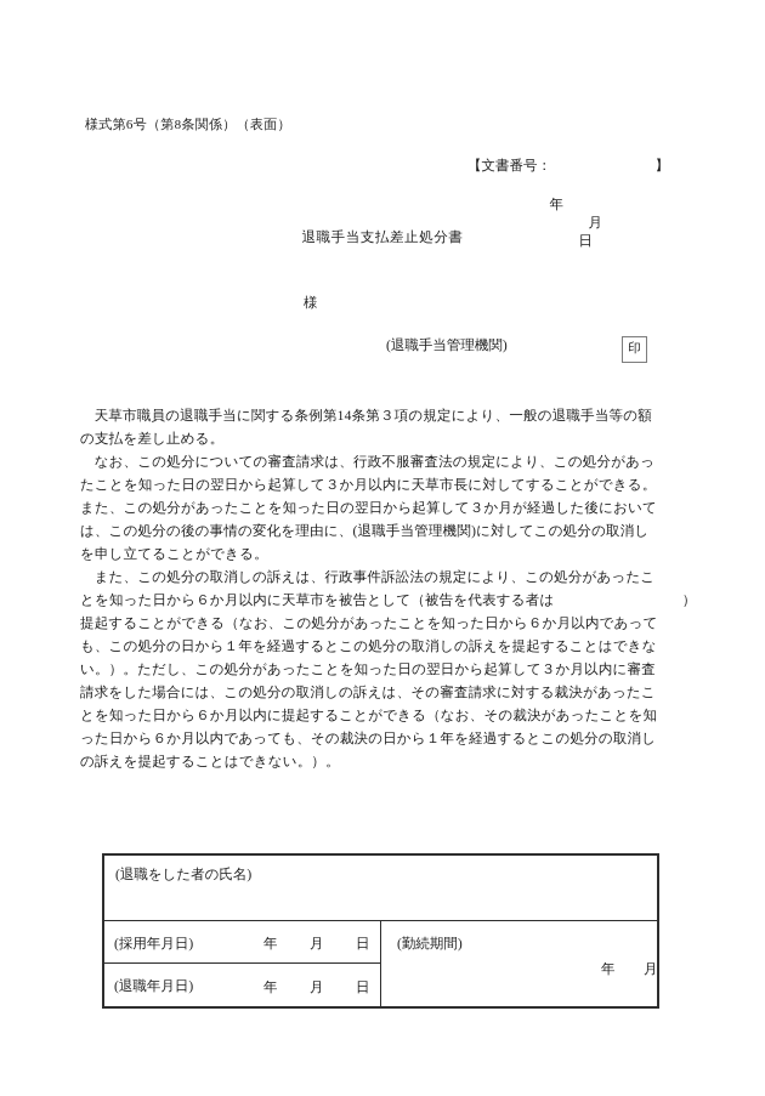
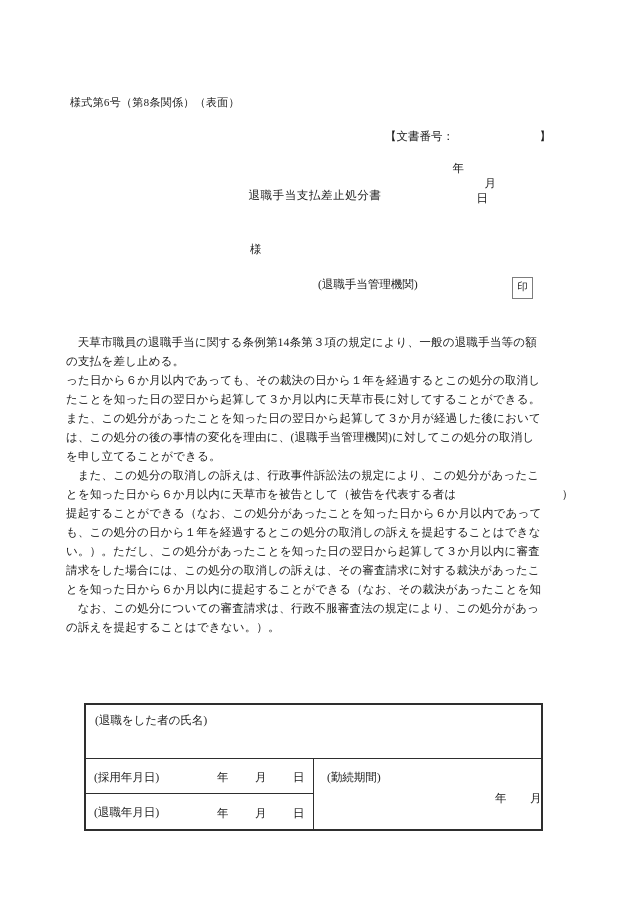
  様式第6号（第8条関係）（表面）
  【文書番号：
  】
  年 月 日
  退職手当支払差止処分書
  様
  (退職手当管理機関)
  印
  天草市職員の退職手当に関する条例第14条第３項の規定により、一般の退職手当等の額
  の支払を差し止める。
- なお、この処分についての審査請求は、行政不服審査法の規定により、この処分があっ
+ った日から６か月以内であっても、その裁決の日から１年を経過するとこの処分の取消し
  たことを知った日の翌日から起算して３か月以内に天草市長に対してすることができる。
  また、この処分があったことを知った日の翌日から起算して３か月が経過した後において
  は、この処分の後の事情の変化を理由に、(退職手当管理機関)に対してこの処分の取消し
  を申し立てることができる。
  また、この処分の取消しの訴えは、行政事件訴訟法の規定により、この処分があったこ
  とを知った日から６か月以内に天草市を被告として（被告を代表する者は ）
  提起することができる（なお、この処分があったことを知った日から６か月以内であって
  も、この処分の日から１年を経過するとこの処分の取消しの訴えを提起することはできな
  い。）。ただし、この処分があったことを知った日の翌日から起算して３か月以内に審査
  請求をした場合には、この処分の取消しの訴えは、その審査請求に対する裁決があったこ
  とを知った日から６か月以内に提起することができる（なお、その裁決があったことを知
- った日から６か月以内であっても、その裁決の日から１年を経過するとこの処分の取消し
+ なお、この処分についての審査請求は、行政不服審査法の規定により、この処分があっ
  の訴えを提起することはできない。）。
  (退職をした者の氏名)
  (採用年月日)
  年
  月
  日
  (退職年月日)
  年
  月
  日
  (勤続期間)
  年
  月
